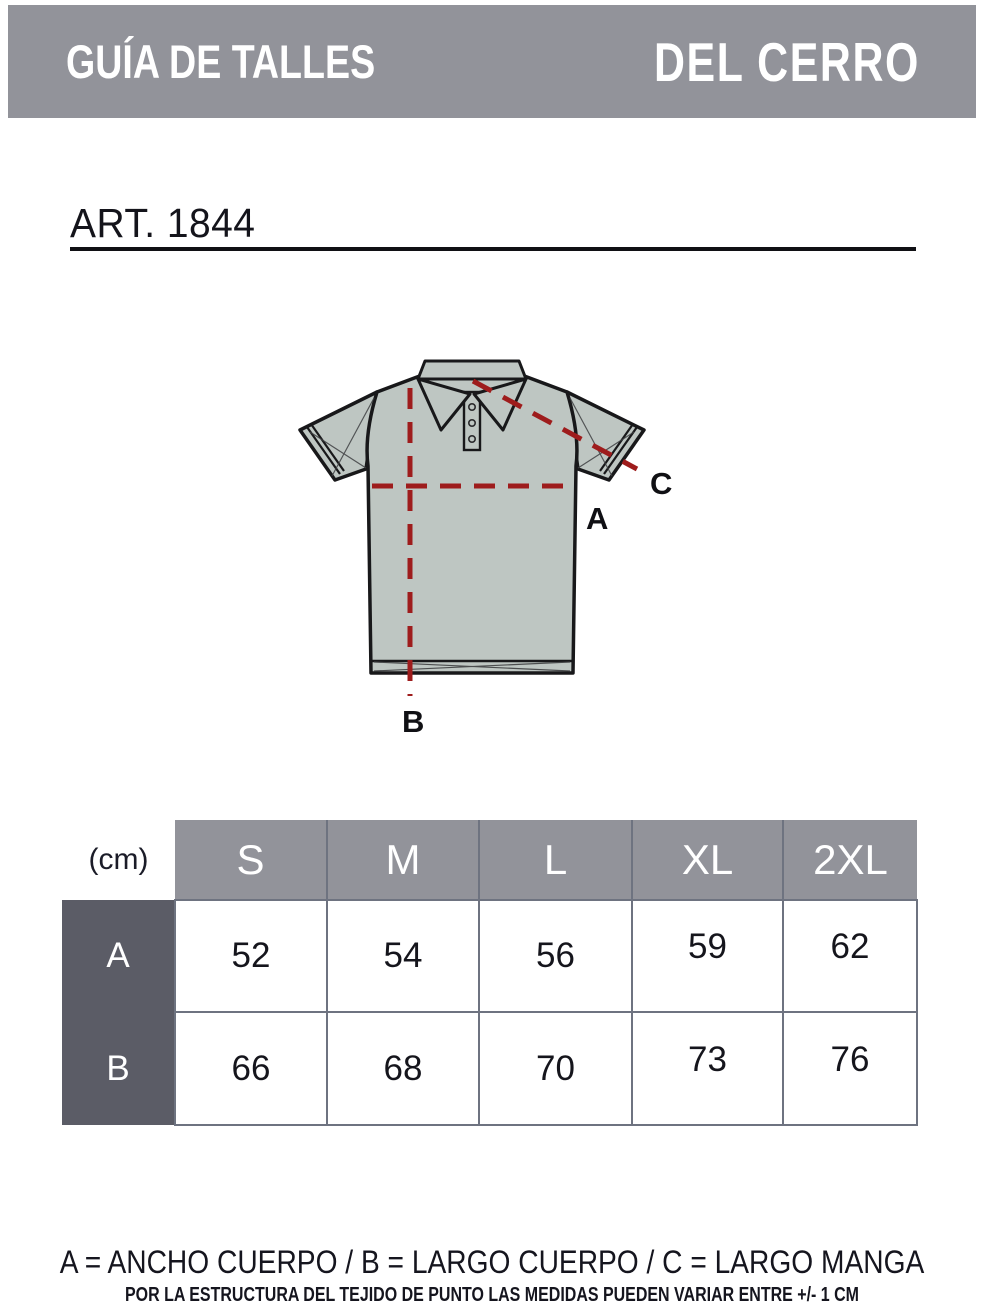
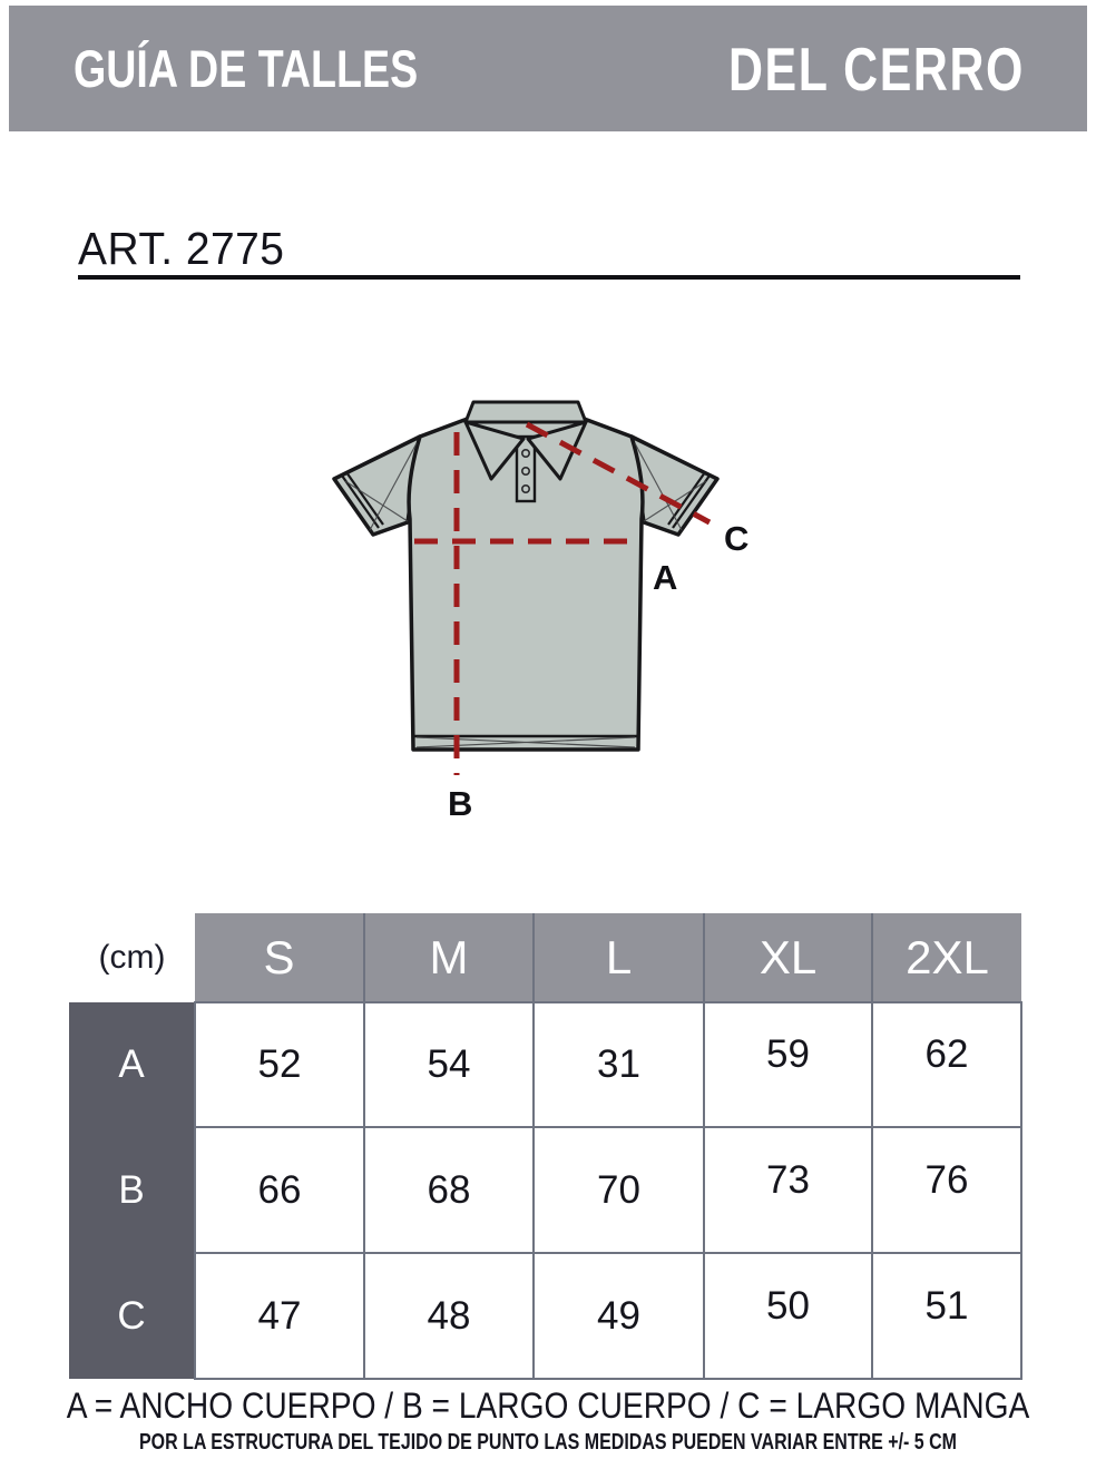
  GUÍA DE TALLES
  DEL CERRO
- ART. 1844
+ ART. 2775
  A
  B
  C
  (cm)	S	M	L	XL	2XL
- A	52	54	56	59	62
+ A	52	54	31	59	62
  B	66	68	70	73	76
+ C	47	48	49	50	51
  A = ANCHO CUERPO / B = LARGO CUERPO / C = LARGO MANGA
- POR LA ESTRUCTURA DEL TEJIDO DE PUNTO LAS MEDIDAS PUEDEN VARIAR ENTRE +/- 1 CM
+ POR LA ESTRUCTURA DEL TEJIDO DE PUNTO LAS MEDIDAS PUEDEN VARIAR ENTRE +/- 5 CM
